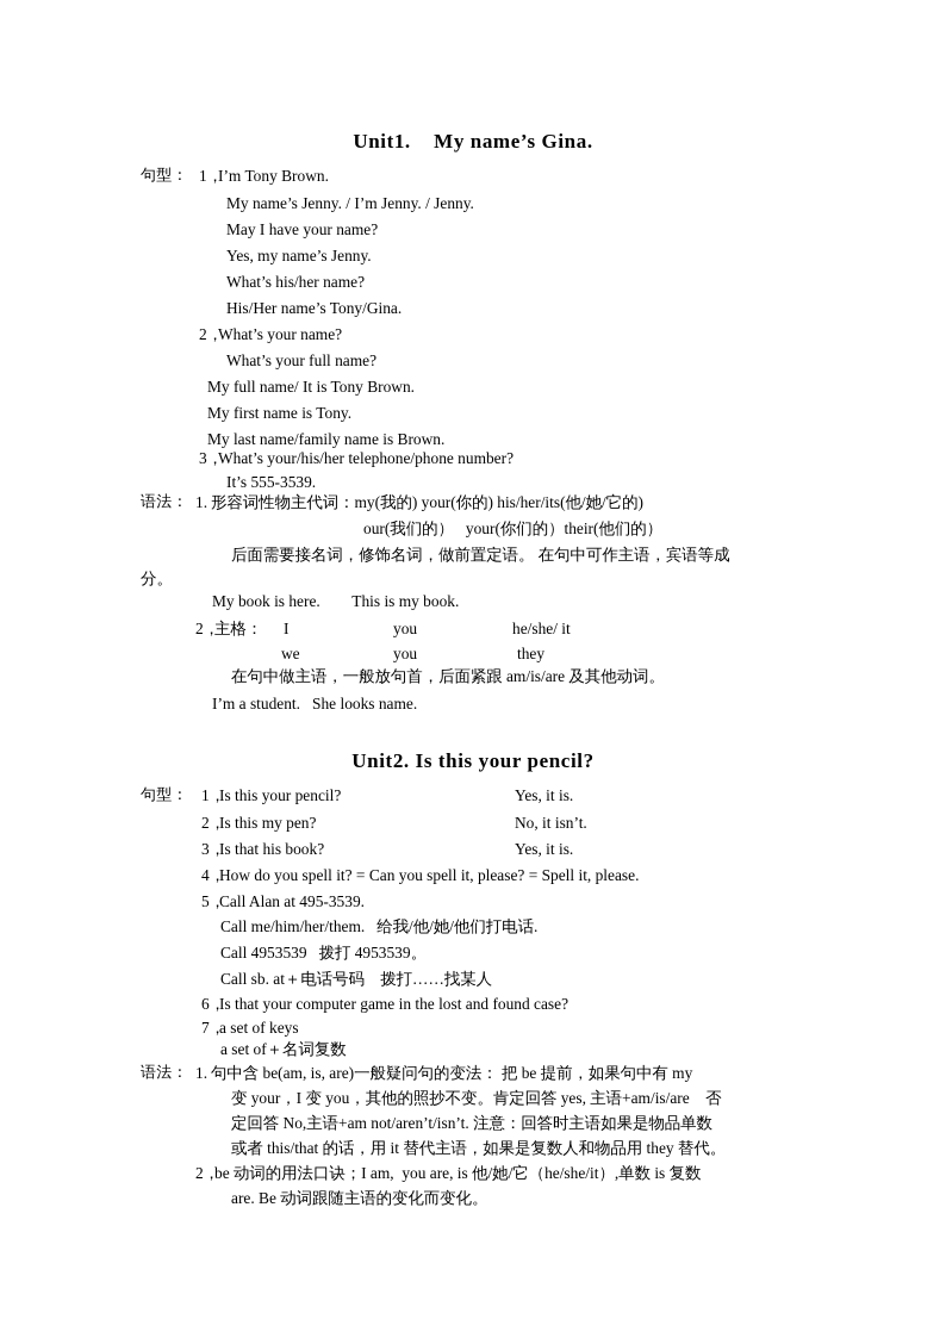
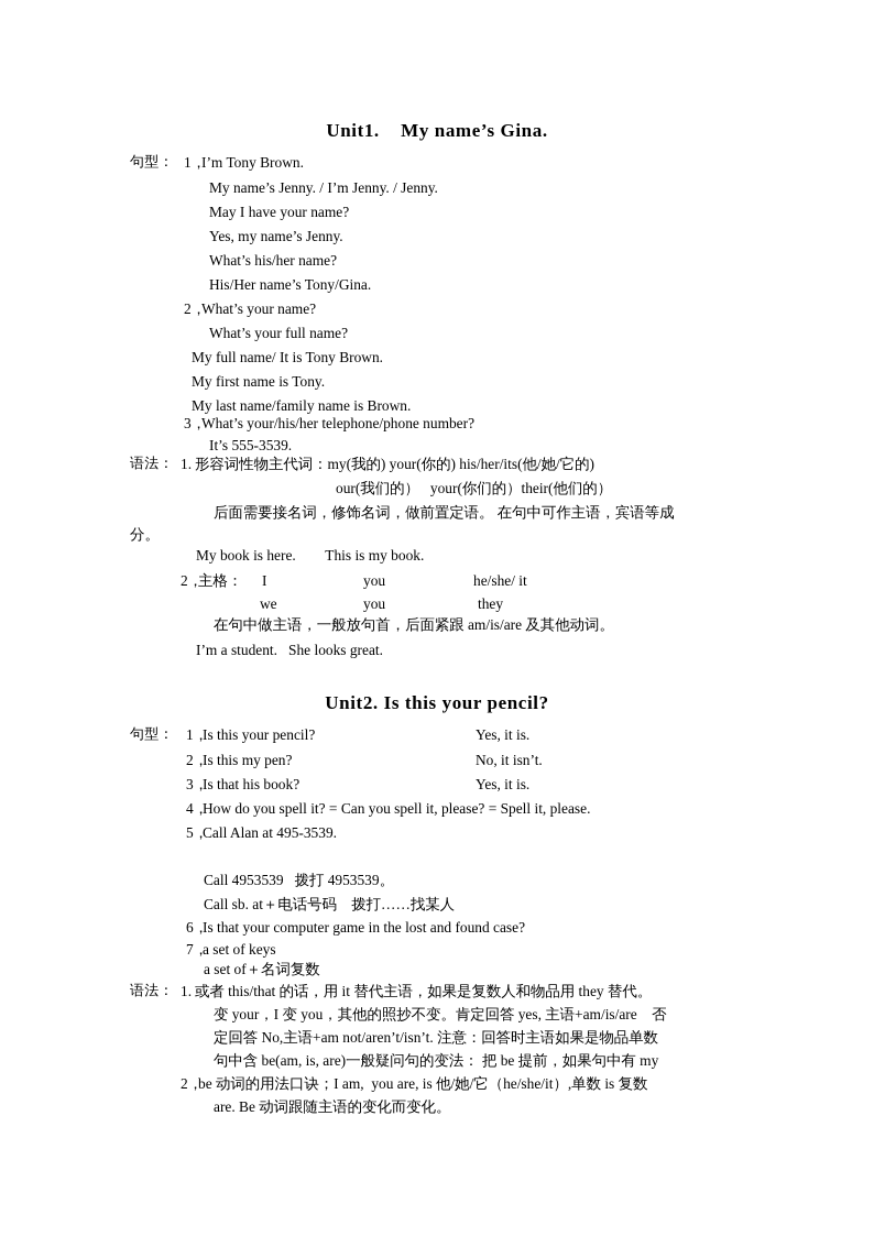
  Unit1. My name’s Gina.
  句型：
  1，
  I’m Tony Brown.
  My name’s Jenny. / I’m Jenny. / Jenny.
  May I have your name?
  Yes, my name’s Jenny.
  What’s his/her name?
  His/Her name’s Tony/Gina.
  2，
  What’s your name?
  What’s your full name?
  My full name/ It is Tony Brown.
  My first name is Tony.
  My last name/family name is Brown.
  3，
  What’s your/his/her telephone/phone number?
  It’s 555-3539.
  语法：
  1.
  形容词性物主代词：my(我的) your(你的) his/her/its(他/她/它的)
  our(我们的） your(你们的）their(他们的）
  后面需要接名词，修饰名词，做前置定语。 在句中可作主语，宾语等成
  分。
  My book is here. This is my book.
  2，
  主格：
  I
  you
  he/she/ it
  we
  you
  they
  在句中做主语，一般放句首，后面紧跟 am/is/are 及其他动词。
- I’m a student. She looks name.
+ I’m a student. She looks great.
  Unit2. Is this your pencil?
  句型：
  1，
  Is this your pencil?
  Yes, it is.
  2，
  Is this my pen?
  No, it isn’t.
  3，
  Is that his book?
  Yes, it is.
  4，
  How do you spell it? = Can you spell it, please? = Spell it, please.
  5，
  Call Alan at 495-3539.
- Call me/him/her/them. 给我/他/她/他们打电话.
  Call 4953539 拨打 4953539。
  Call sb. at＋电话号码 拨打……找某人
  6，
  Is that your computer game in the lost and found case?
  7，
  a set of keys
  a set of＋名词复数
  语法：
  1.
- 句中含 be(am, is, are)一般疑问句的变法： 把 be 提前，如果句中有 my
+ 或者 this/that 的话，用 it 替代主语，如果是复数人和物品用 they 替代。
  变 your，I 变 you，其他的照抄不变。肯定回答 yes, 主语+am/is/are 否
  定回答 No,主语+am not/aren’t/isn’t. 注意：回答时主语如果是物品单数
- 或者 this/that 的话，用 it 替代主语，如果是复数人和物品用 they 替代。
+ 句中含 be(am, is, are)一般疑问句的变法： 把 be 提前，如果句中有 my
  2，
  be 动词的用法口诀；I am, you are, is 他/她/它（he/she/it）,单数 is 复数
  are. Be 动词跟随主语的变化而变化。
